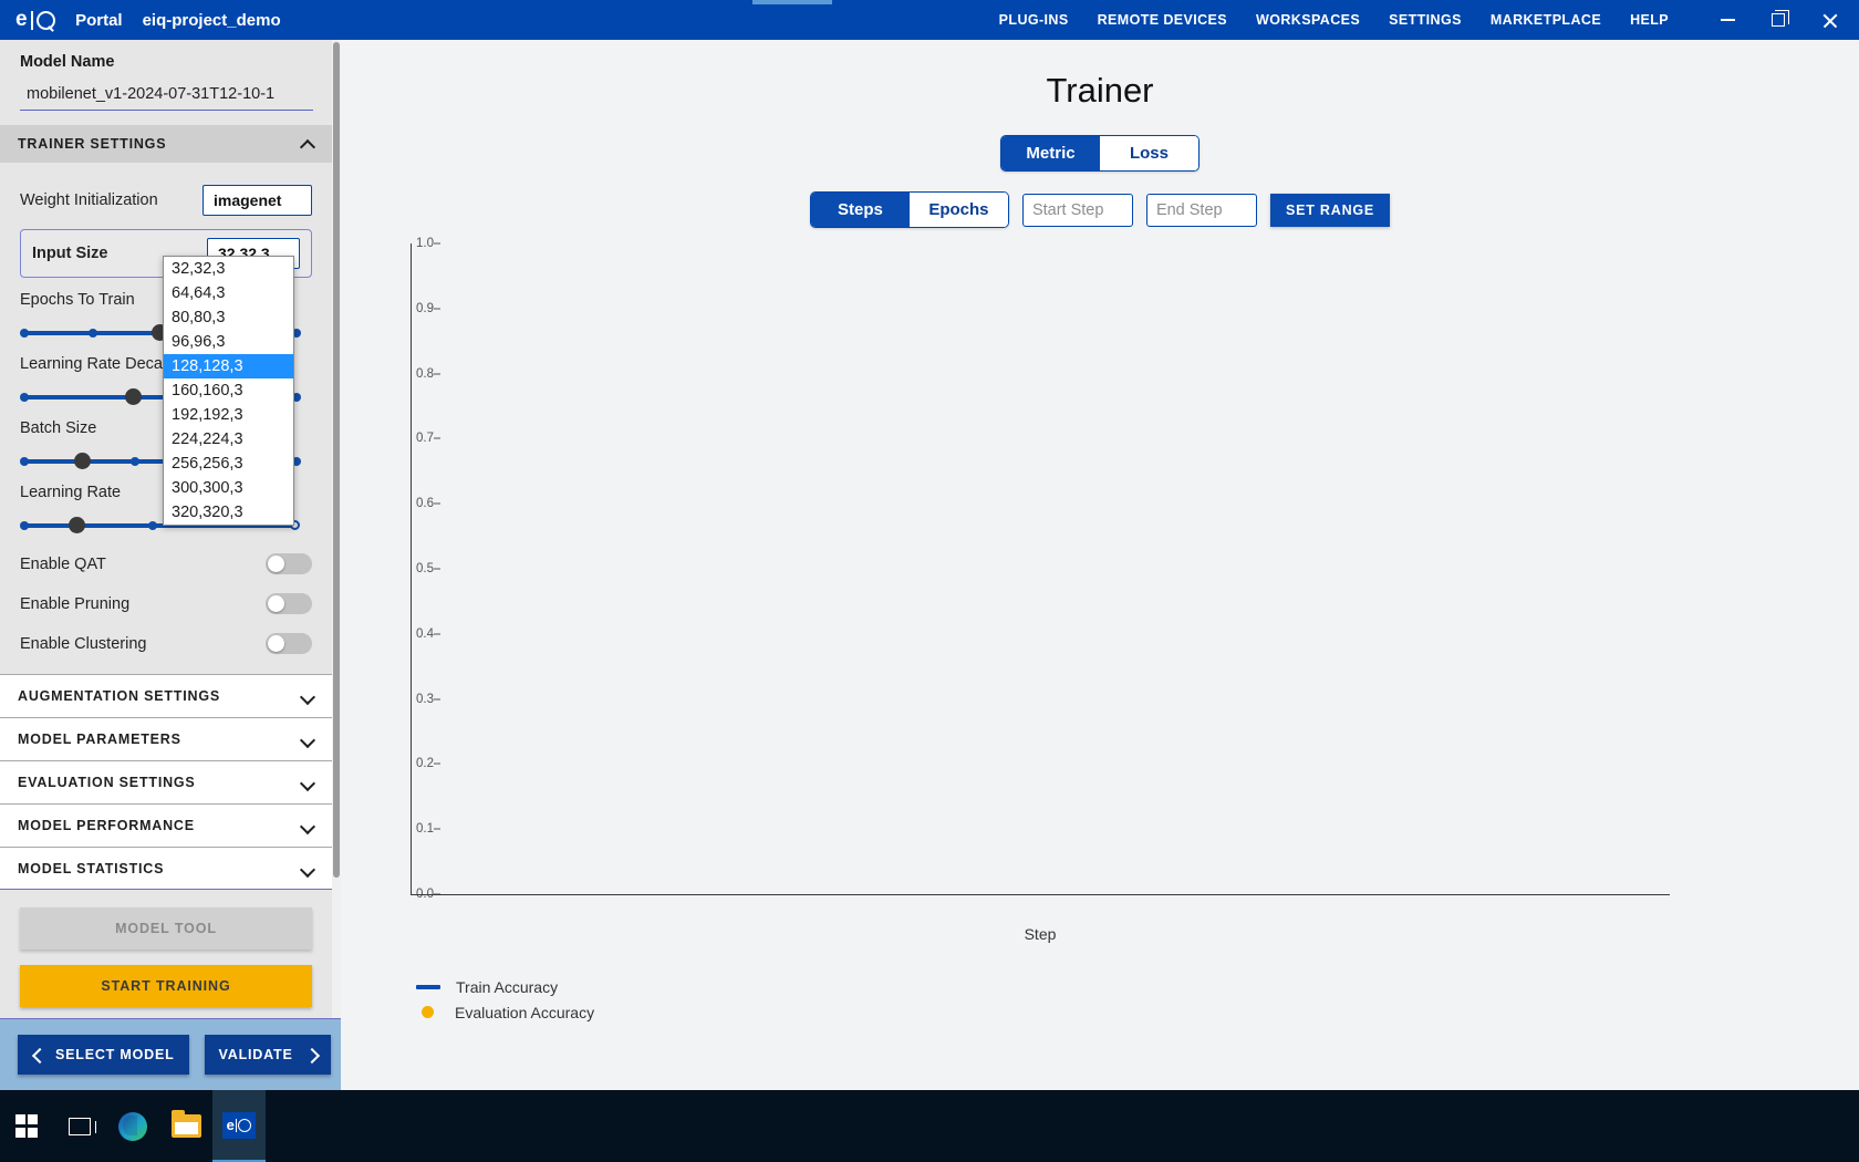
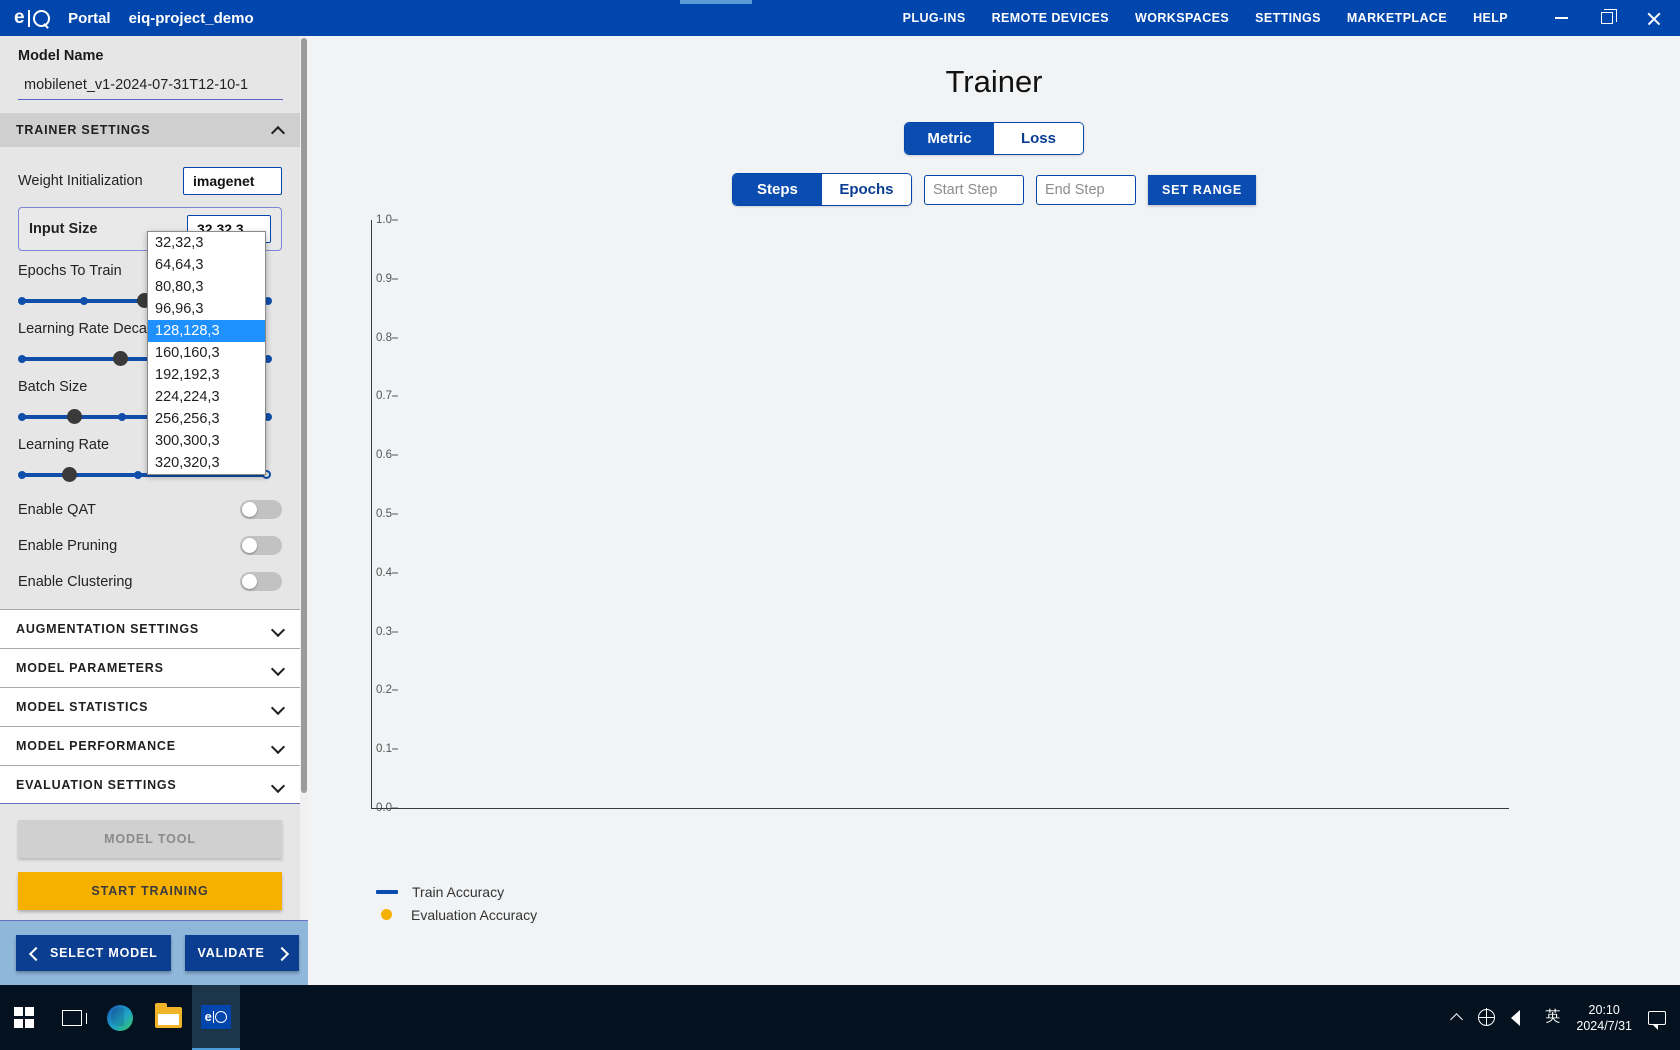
  e
  Portal
  eiq-project_demo
  PLUG-INS
  REMOTE DEVICES
  WORKSPACES
  SETTINGS
  MARKETPLACE
  HELP
  Model Name
  mobilenet_v1-2024-07-31T12-10-1
  TRAINER SETTINGS
  Weight Initialization
  imagenet
  Input Size
  32,32,3
  Epochs To Train
  Learning Rate Deca
  Batch Size
  Learning Rate
  Enable QAT
  Enable Pruning
  Enable Clustering
  AUGMENTATION SETTINGS
  MODEL PARAMETERS
- EVALUATION SETTINGS
+ MODEL STATISTICS
  MODEL PERFORMANCE
- MODEL STATISTICS
+ EVALUATION SETTINGS
  MODEL TOOL
  START TRAINING
  SELECT MODEL
  VALIDATE
  32,32,3
  64,64,3
  80,80,3
  96,96,3
  128,128,3
  160,160,3
  192,192,3
  224,224,3
  256,256,3
  300,300,3
  320,320,3
  Trainer
  Metric
  Loss
  Steps
  Epochs
  Start Step
  End Step
  SET RANGE
  1.0
  0.9
  0.8
  0.7
  0.6
  0.5
  0.4
  0.3
  0.2
  0.1
- Step
  Train Accuracy
  Evaluation Accuracy
  e
+ 英
+ 20:10
+ 2024/7/31
